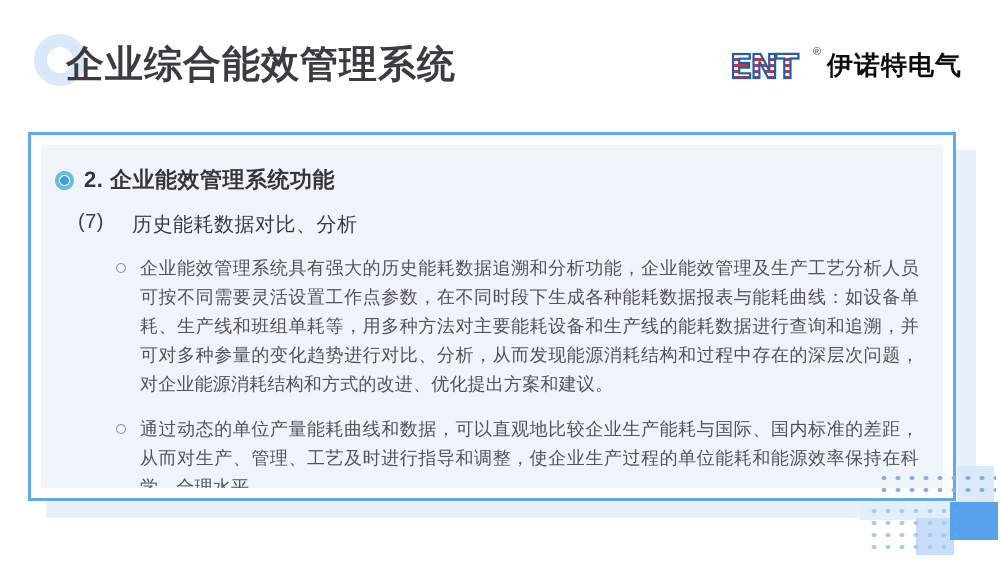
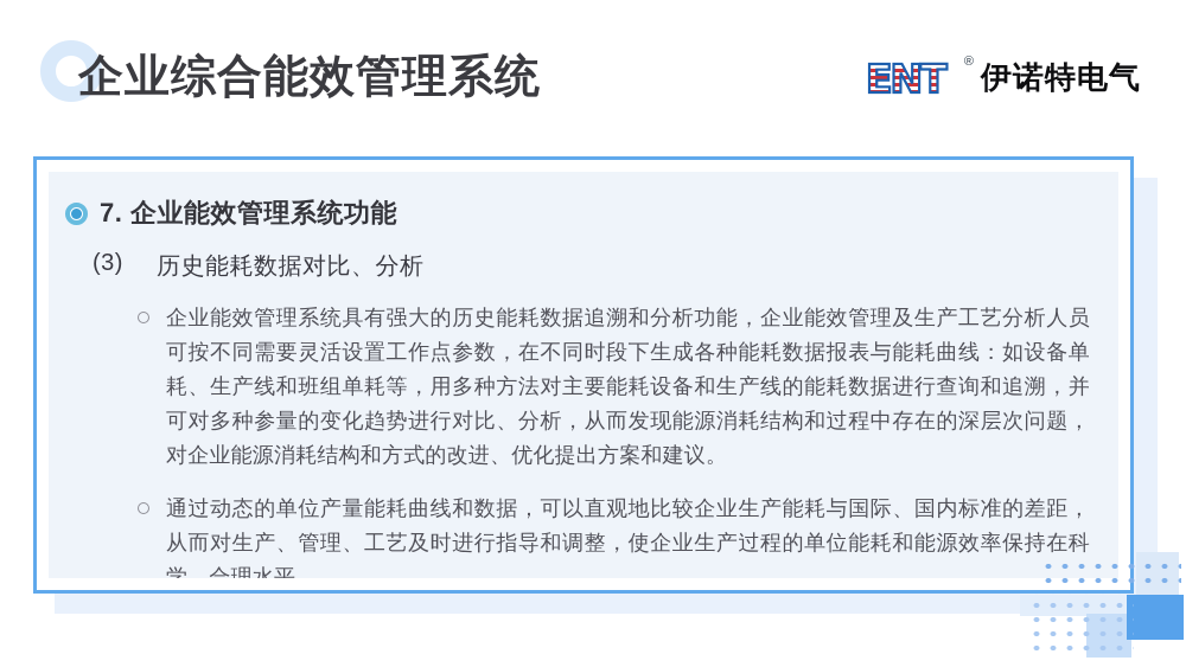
  企业综合能效管理系统
  ENT
  ®
  伊诺特电气
- 2. 企业能效管理系统功能
+ 7. 企业能效管理系统功能
- (7)
+ (3)
  历史能耗数据对比、分析
  企业能效管理系统具有强大的历史能耗数据追溯和分析功能，企业能效管理及生产工艺分析人员可按不同需要灵活设置工作点参数，在不同时段下生成各种能耗数据报表与能耗曲线：如设备单耗、生产线和班组单耗等，用多种方法对主要能耗设备和生产线的能耗数据进行查询和追溯，并可对多种参量的变化趋势进行对比、分析，从而发现能源消耗结构和过程中存在的深层次问题，对企业能源消耗结构和方式的改进、优化提出方案和建议。
  通过动态的单位产量能耗曲线和数据，可以直观地比较企业生产能耗与国际、国内标准的差距，从而对生产、管理、工艺及时进行指导和调整，使企业生产过程的单位能耗和能源效率保持在科学、合理水平。
